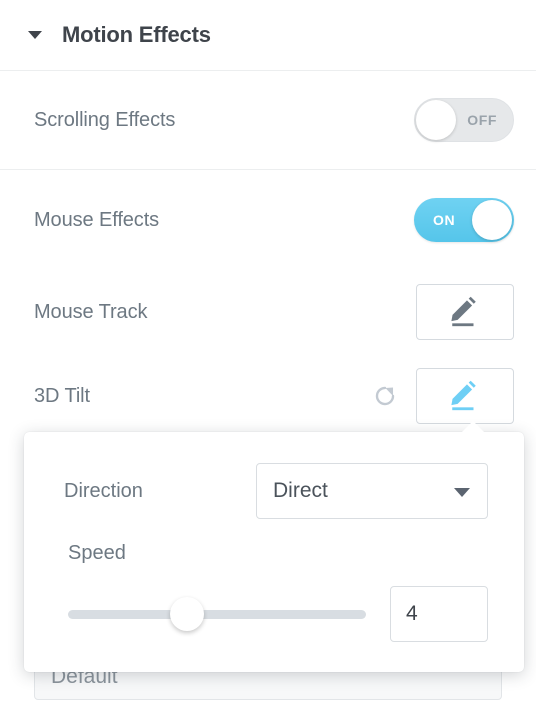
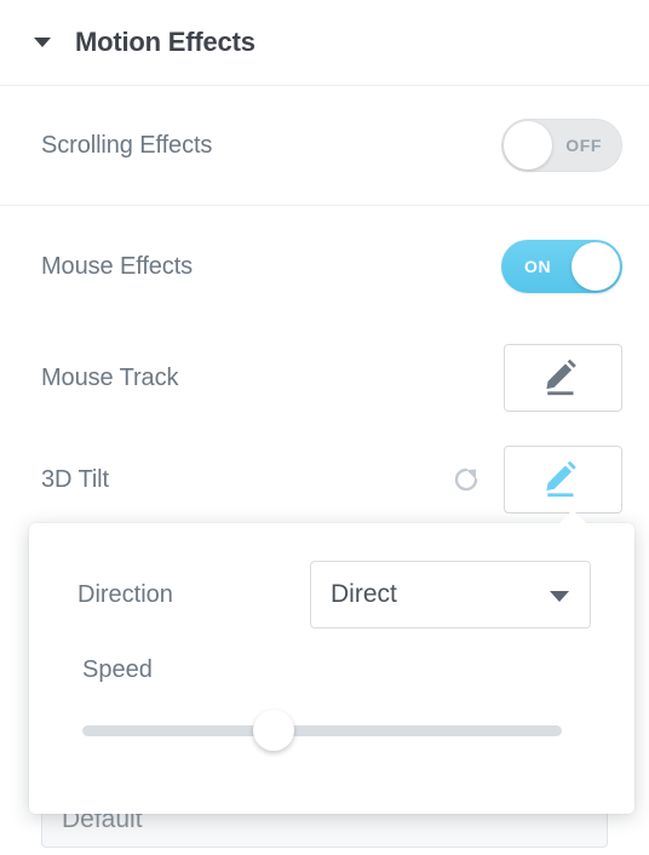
  Motion Effects
  Scrolling Effects
  OFF
  Mouse Effects
  ON
  Mouse Track
  3D Tilt
  Default
  Direction
  Direct
  Speed
- 4
